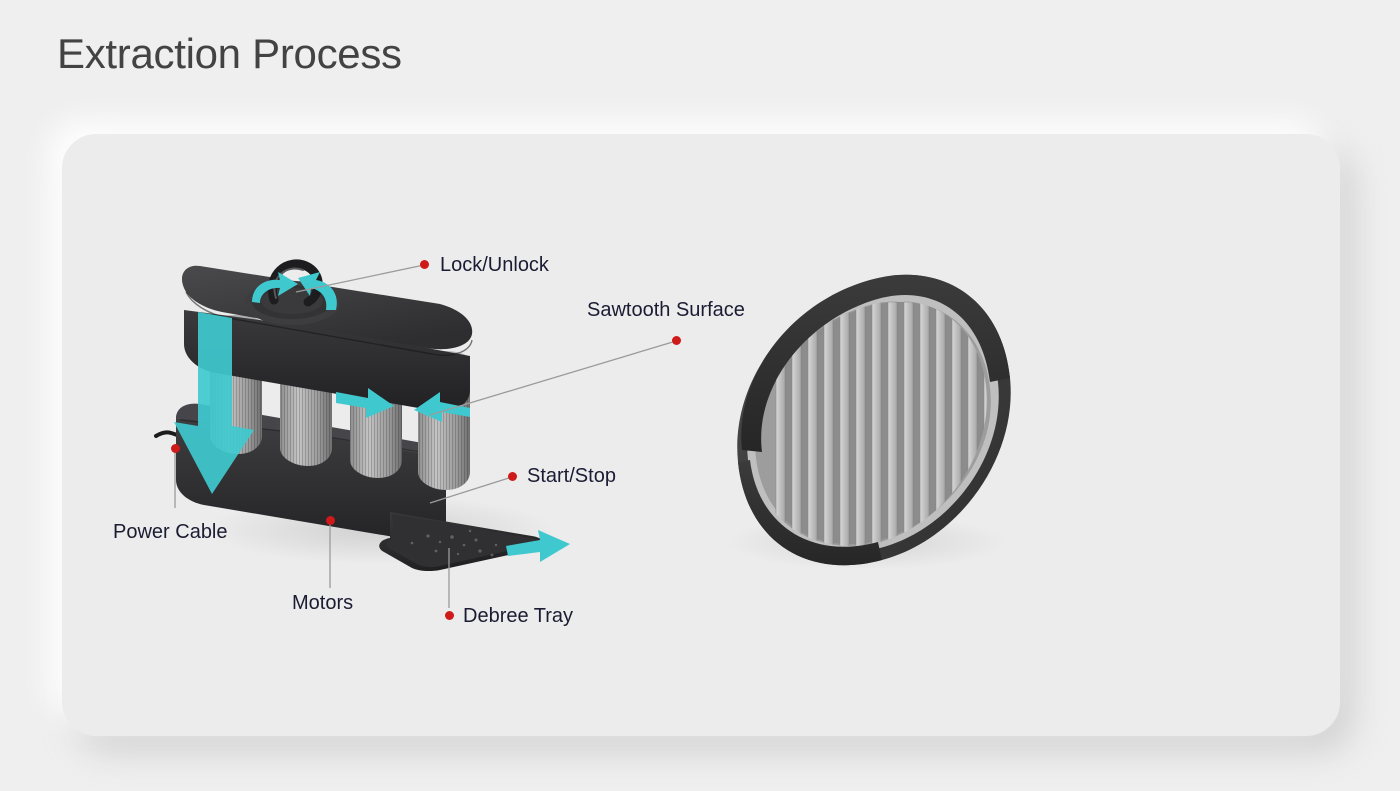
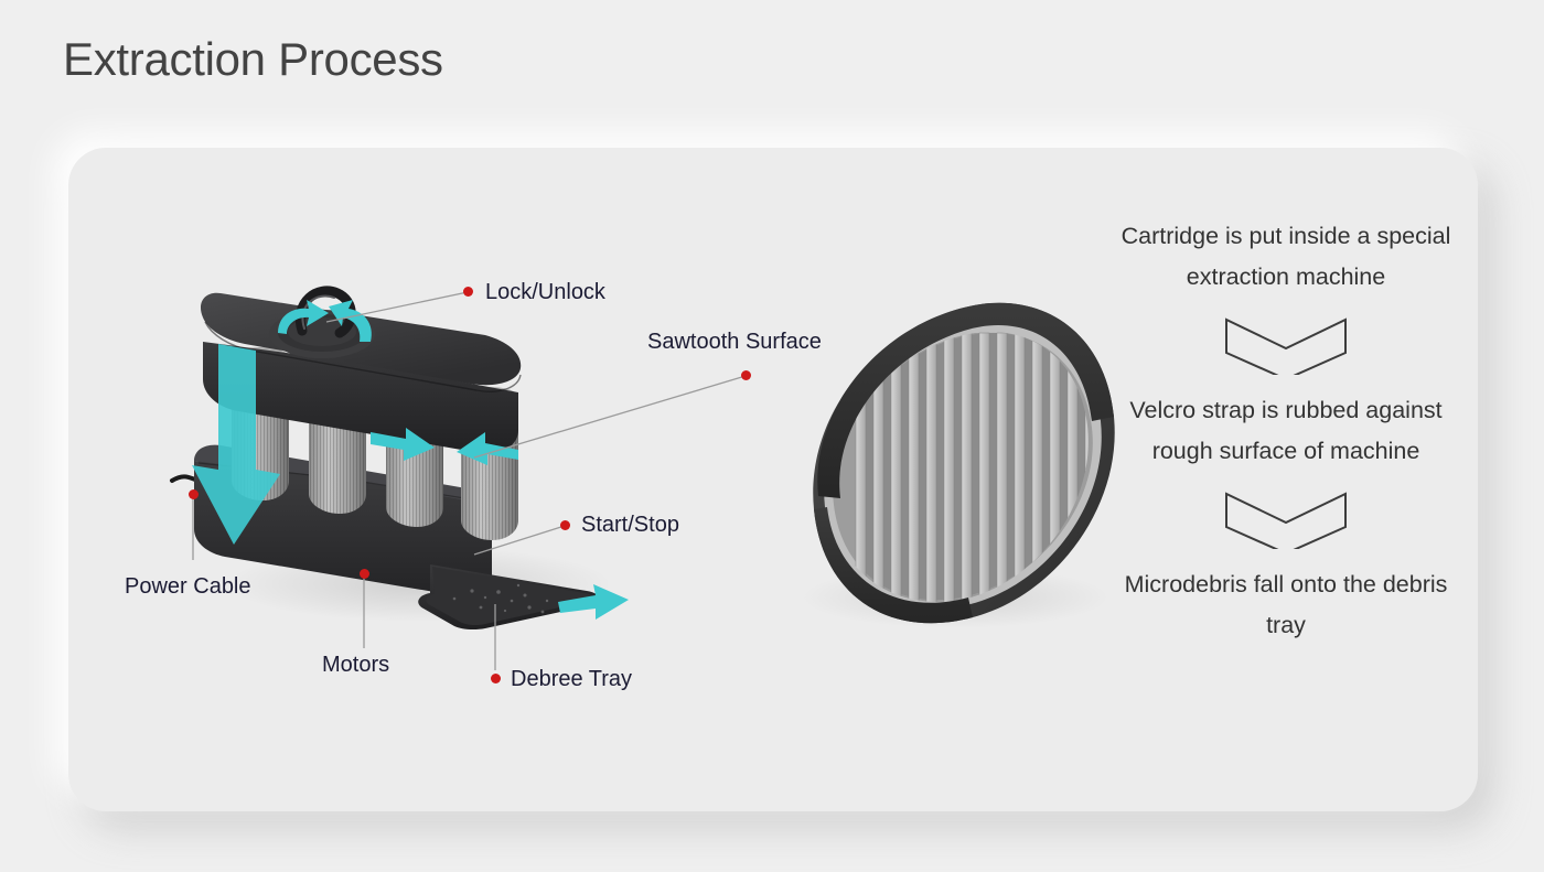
  Extraction Process
  Lock/Unlock
  Sawtooth Surface
  Start/Stop
  Power Cable
  Motors
  Debree Tray
+ Cartridge is put inside a special extraction machine
+ Velcro strap is rubbed against rough surface of machine
+ Microdebris fall onto the debris tray
